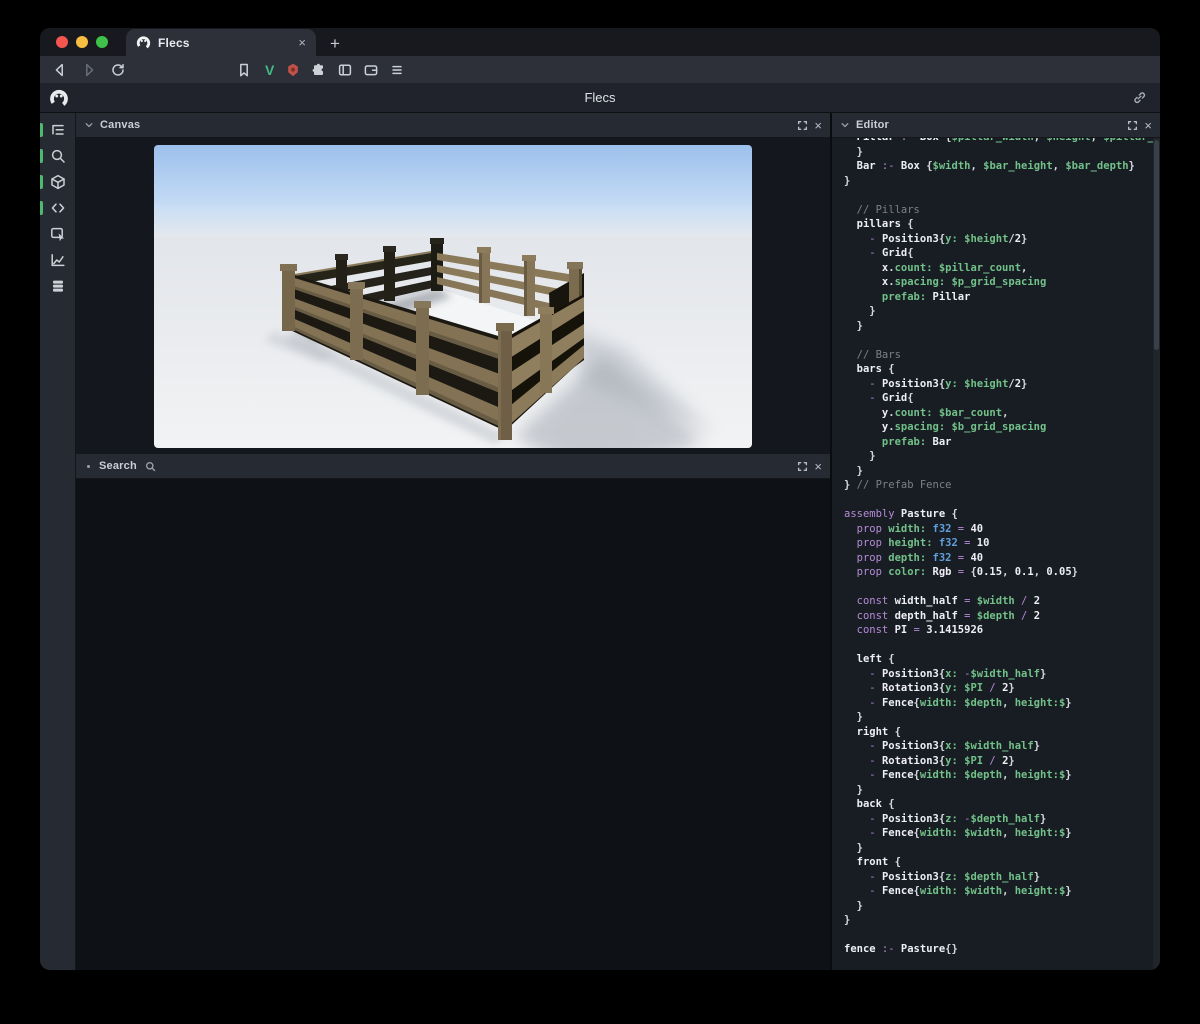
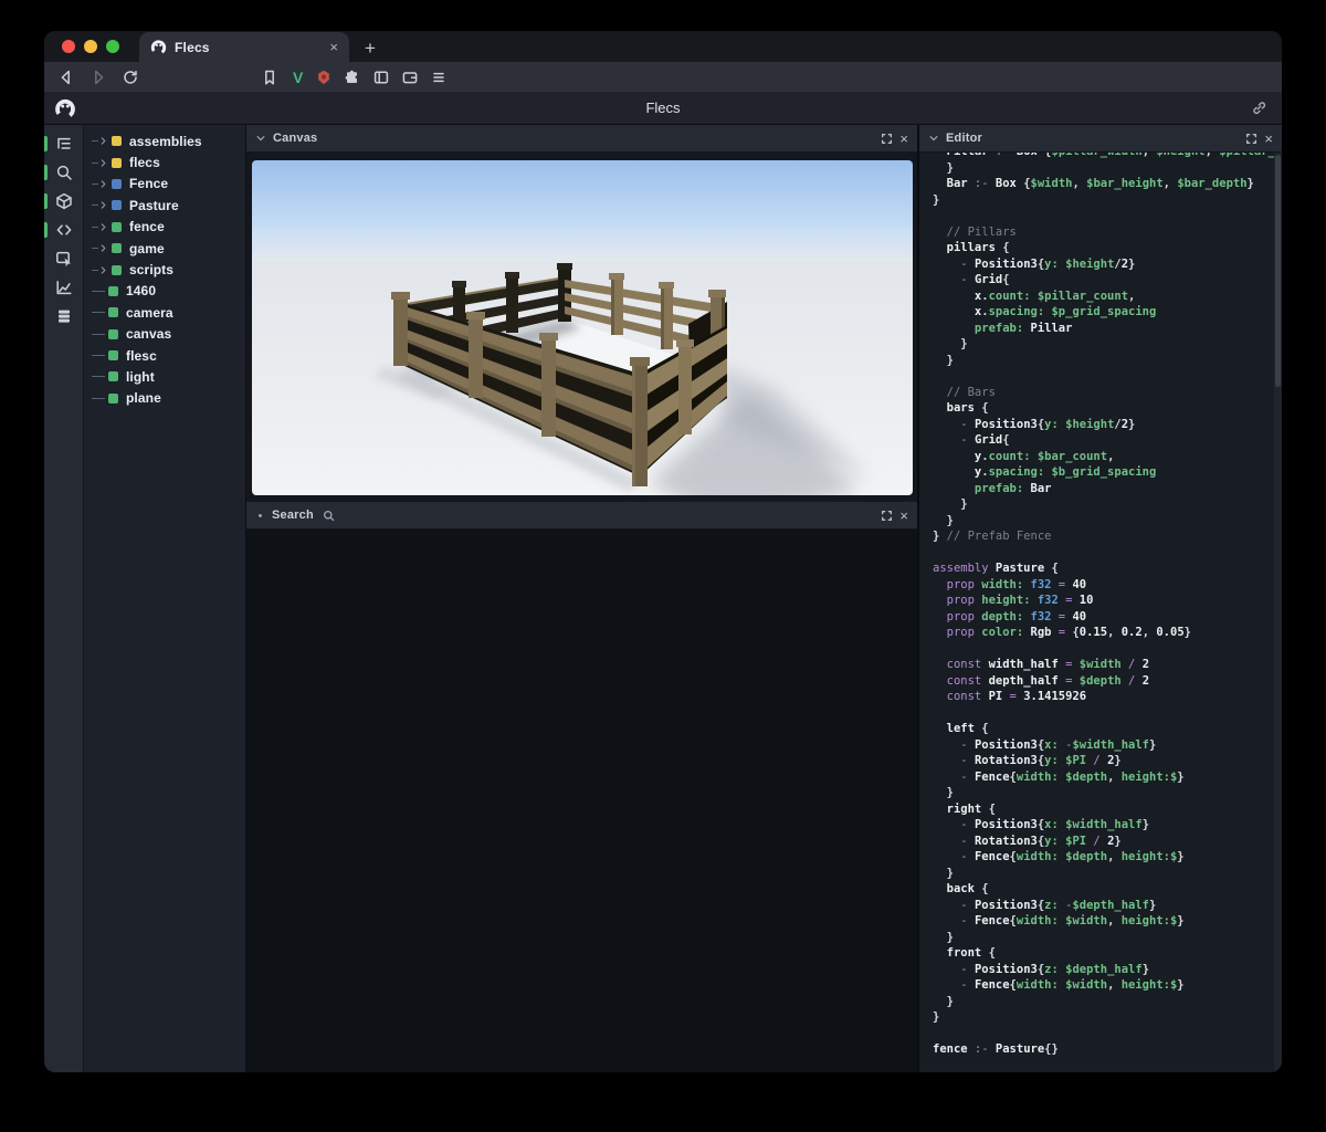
  Flecs
  ×
  +
  V
  Flecs
+ assemblies
+ flecs
+ Fence
+ Pasture
+ fence
+ game
+ scripts
+ 1460
+ camera
+ canvas
+ flesc
+ light
+ plane
  Canvas
  ×
  Search
  ×
  Editor
  ×
  }
  Bar :- Box {$width, $bar_height, $bar_depth}
  }
  // Pillars
  pillars {
  - Position3{y: $height/2}
  - Grid{
  x.count: $pillar_count,
  x.spacing: $p_grid_spacing
  prefab: Pillar
  }
  }
  // Bars
  bars {
  - Position3{y: $height/2}
  - Grid{
  y.count: $bar_count,
  y.spacing: $b_grid_spacing
  prefab: Bar
  }
  }
  } // Prefab Fence
  assembly Pasture {
  prop width: f32 = 40
  prop height: f32 = 10
  prop depth: f32 = 40
- prop color: Rgb = {0.15, 0.1, 0.05}
+ prop color: Rgb = {0.15, 0.2, 0.05}
  const width_half = $width / 2
  const depth_half = $depth / 2
  const PI = 3.1415926
  left {
  - Position3{x: -$width_half}
  - Rotation3{y: $PI / 2}
  - Fence{width: $depth, height:$}
  }
  right {
  - Position3{x: $width_half}
  - Rotation3{y: $PI / 2}
  - Fence{width: $depth, height:$}
  }
  back {
  - Position3{z: -$depth_half}
  - Fence{width: $width, height:$}
  }
  front {
  - Position3{z: $depth_half}
  - Fence{width: $width, height:$}
  }
  }
  fence :- Pasture{}
